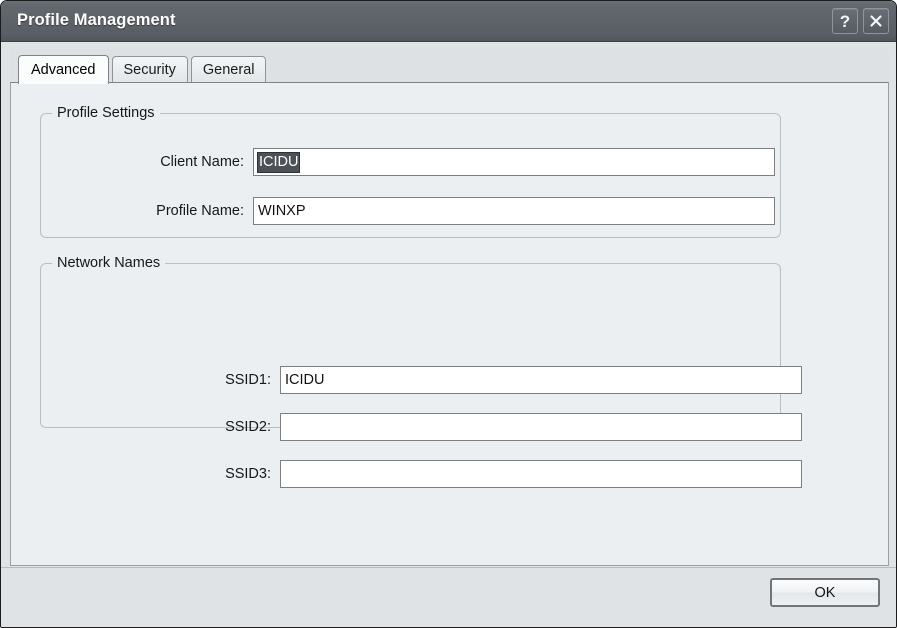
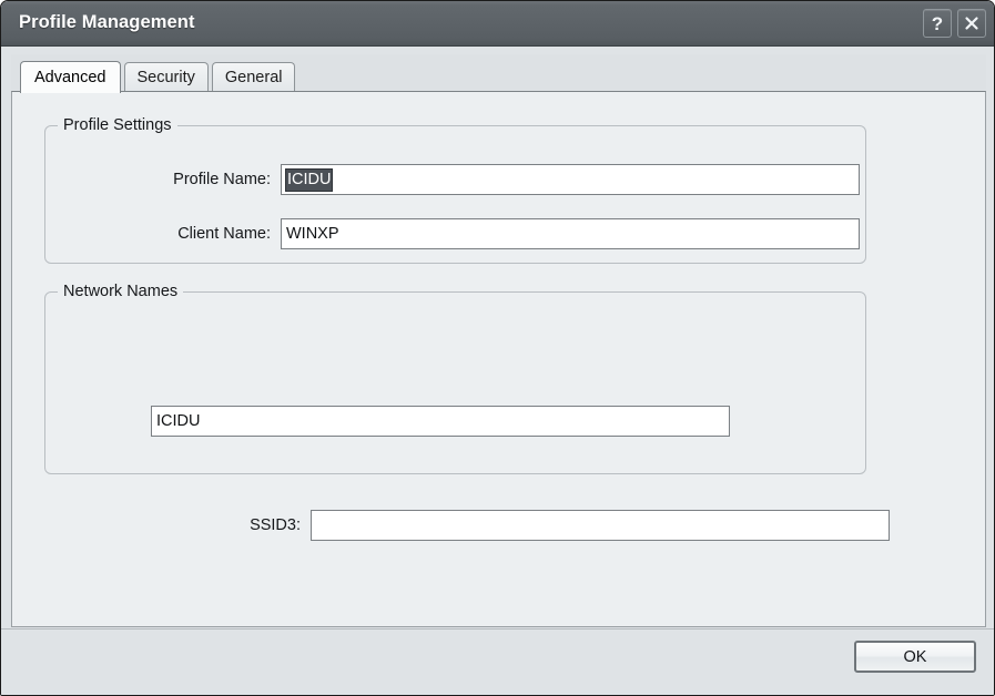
  Profile Management
  ?
  Advanced
  Security
  General
  Profile Settings
- Client Name:
+ Profile Name:
  ICIDU
- Profile Name:
+ Client Name:
  WINXP
  Network Names
- SSID1:
  ICIDU
- SSID2:
  SSID3:
  OK
